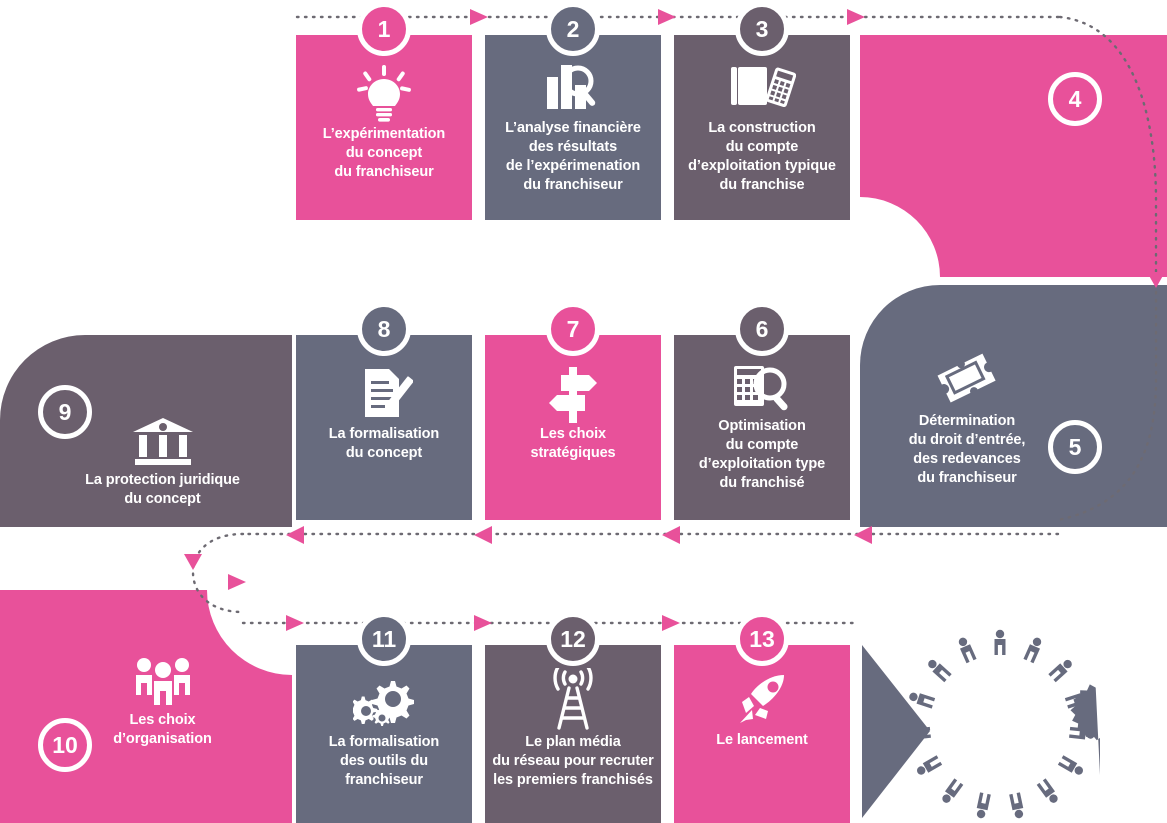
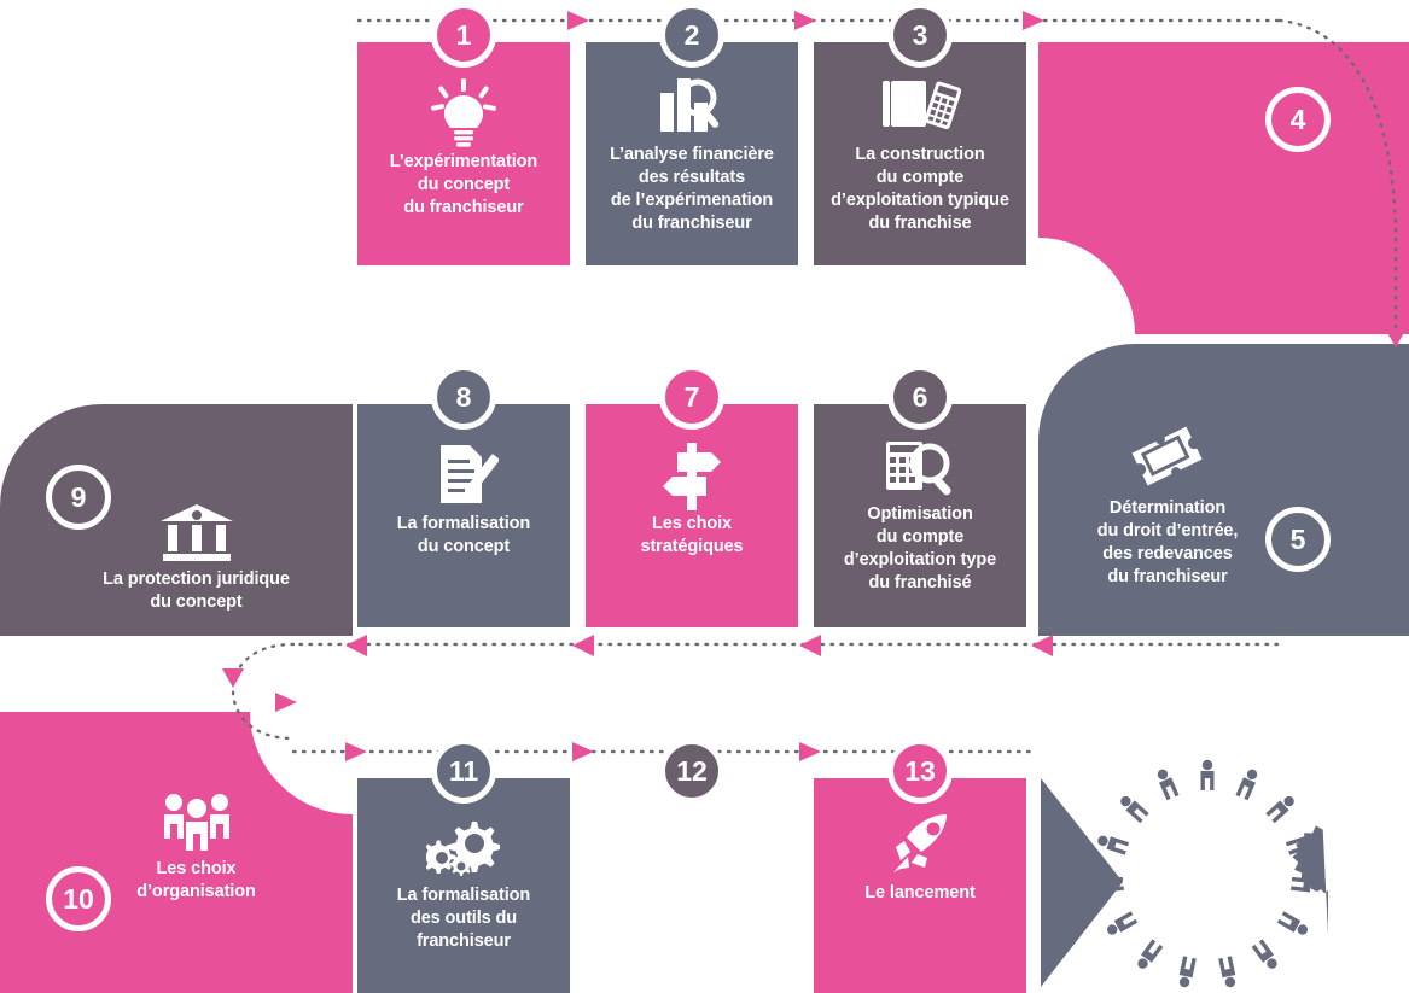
  L’expérimentation
  du concept
  du franchiseur
  1
  L’analyse financière
  des résultats
  de l’expérimenation
  du franchiseur
  2
  La construction
  du compte
  d’exploitation typique
  du franchise
  3
  4
  Détermination
  du droit d’entrée,
  des redevances
  du franchiseur
  5
  Optimisation
  du compte
  d’exploitation type
  du franchisé
  6
  Les choix
  stratégiques
  7
  La formalisation
  du concept
  8
  La protection juridique
  du concept
  9
  Les choix
  d’organisation
  10
  La formalisation
  des outils du
  franchiseur
  11
- Le plan média
- du réseau pour recruter
- les premiers franchisés
  12
  Le lancement
  13
